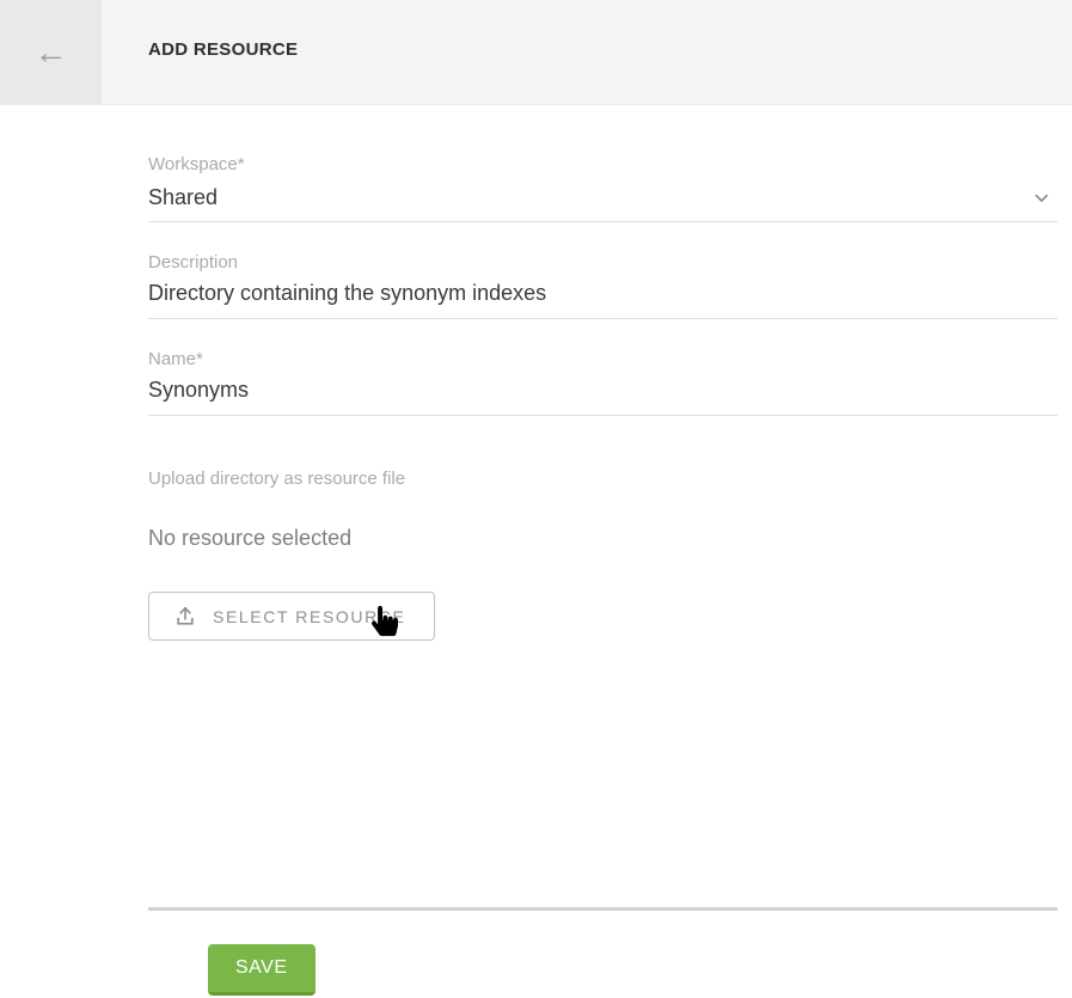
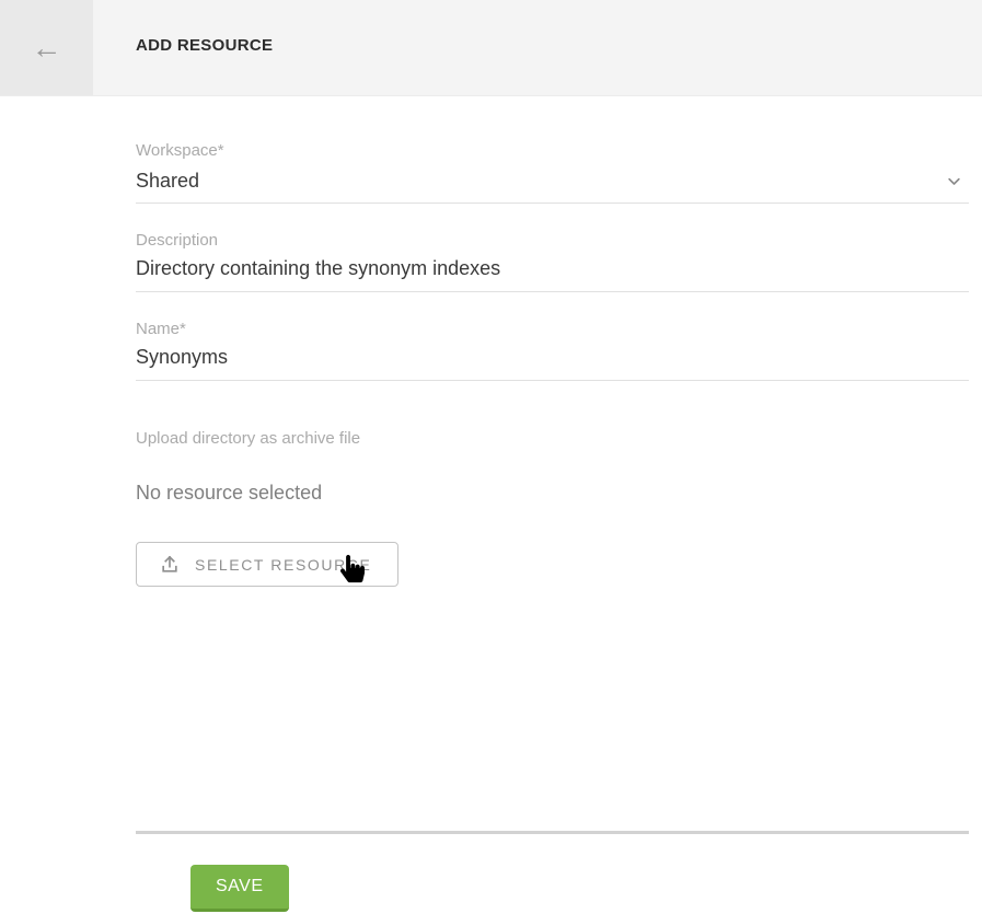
  ←
  ADD RESOURCE
  Workspace*
  Shared
  Description
  Directory containing the synonym indexes
  Name*
  Synonyms
- Upload directory as resource file
+ Upload directory as archive file
  No resource selected
  SELECT RESOURE
  SAVE
